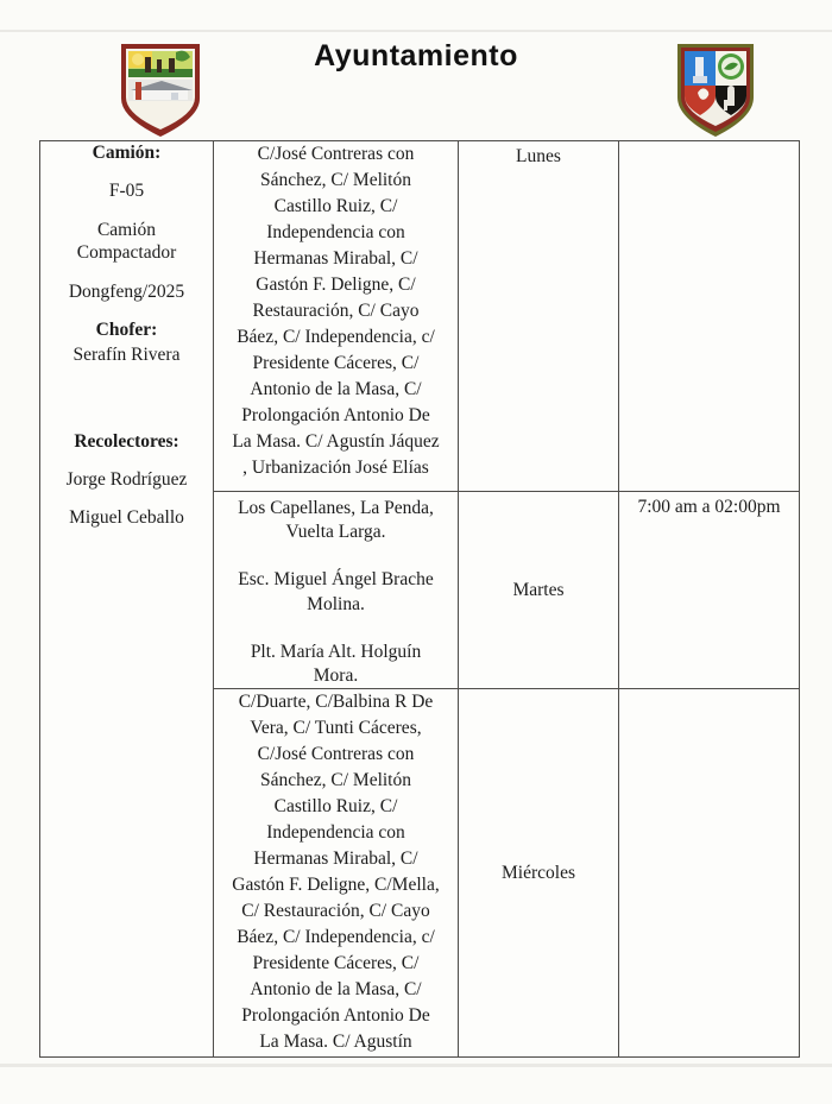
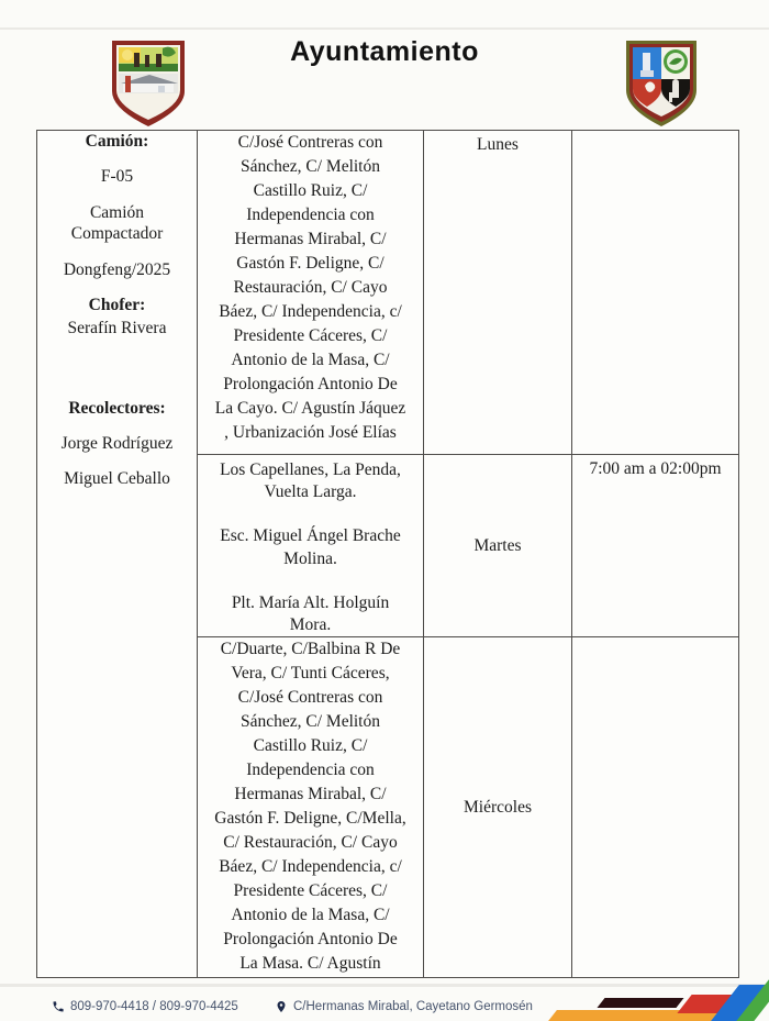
  Ayuntamiento
- Camión: F-05 Camión Compactador Dongfeng/2025 Chofer: Serafín Rivera Recolectores: Jorge Rodríguez Miguel Ceballo	C/José Contreras con Sánchez, C/ Melitón Castillo Ruiz, C/ Independencia con Hermanas Mirabal, C/ Gastón F. Deligne, C/ Restauración, C/ Cayo Báez, C/ Independencia, c/ Presidente Cáceres, C/ Antonio de la Masa, C/ Prolongación Antonio De La Masa. C/ Agustín Jáquez , Urbanización José Elías	Lunes
+ Camión: F-05 Camión Compactador Dongfeng/2025 Chofer: Serafín Rivera Recolectores: Jorge Rodríguez Miguel Ceballo	C/José Contreras con Sánchez, C/ Melitón Castillo Ruiz, C/ Independencia con Hermanas Mirabal, C/ Gastón F. Deligne, C/ Restauración, C/ Cayo Báez, C/ Independencia, c/ Presidente Cáceres, C/ Antonio de la Masa, C/ Prolongación Antonio De La Cayo. C/ Agustín Jáquez , Urbanización José Elías	Lunes
  Los Capellanes, La Penda, Vuelta Larga. Esc. Miguel Ángel Brache Molina. Plt. María Alt. Holguín Mora.	Martes	7:00 am a 02:00pm
  C/Duarte, C/Balbina R De Vera, C/ Tunti Cáceres, C/José Contreras con Sánchez, C/ Melitón Castillo Ruiz, C/ Independencia con Hermanas Mirabal, C/ Gastón F. Deligne, C/Mella, C/ Restauración, C/ Cayo Báez, C/ Independencia, c/ Presidente Cáceres, C/ Antonio de la Masa, C/ Prolongación Antonio De La Masa. C/ Agustín	Miércoles
+ 809-970-4418 / 809-970-4425
+ C/Hermanas Mirabal, Cayetano Germosén
